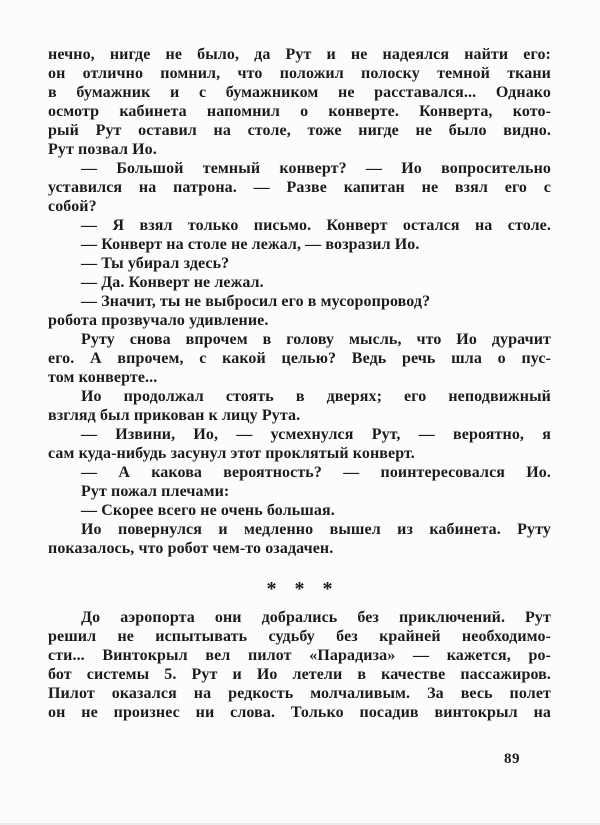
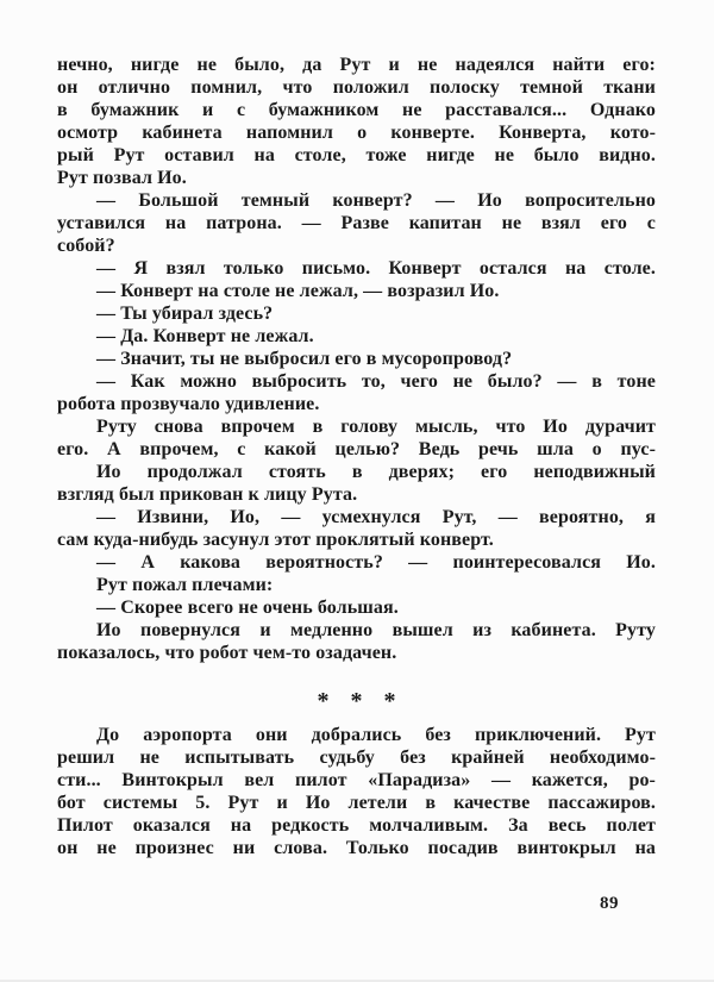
  нечно, нигде не было, да Рут и не надеялся найти его:
  он отлично помнил, что положил полоску темной ткани
  в бумажник и с бумажником не расставался... Однако
  осмотр кабинета напомнил о конверте. Конверта, кото-
  рый Рут оставил на столе, тоже нигде не было видно.
  Рут позвал Ио.
  — Большой темный конверт? — Ио вопросительно
  уставился на патрона. — Разве капитан не взял его с
  собой?
  — Я взял только письмо. Конверт остался на столе.
  — Конверт на столе не лежал, — возразил Ио.
  — Ты убирал здесь?
  — Да. Конверт не лежал.
  — Значит, ты не выбросил его в мусоропровод?
+ — Как можно выбросить то, чего не было? — в тоне
  робота прозвучало удивление.
  Руту снова впрочем в голову мысль, что Ио дурачит
  его. А впрочем, с какой целью? Ведь речь шла о пус-
- том конверте...
  Ио продолжал стоять в дверях; его неподвижный
  взгляд был прикован к лицу Рута.
  — Извини, Ио, — усмехнулся Рут, — вероятно, я
  сам куда-нибудь засунул этот проклятый конверт.
  — А какова вероятность? — поинтересовался Ио.
  Рут пожал плечами:
  — Скорее всего не очень большая.
  Ио повернулся и медленно вышел из кабинета. Руту
  показалось, что робот чем-то озадачен.
  * * *
  До аэропорта они добрались без приключений. Рут
  решил не испытывать судьбу без крайней необходимо-
  сти... Винтокрыл вел пилот «Парадиза» — кажется, ро-
  бот системы 5. Рут и Ио летели в качестве пассажиров.
  Пилот оказался на редкость молчаливым. За весь полет
  он не произнес ни слова. Только посадив винтокрыл на
  89
